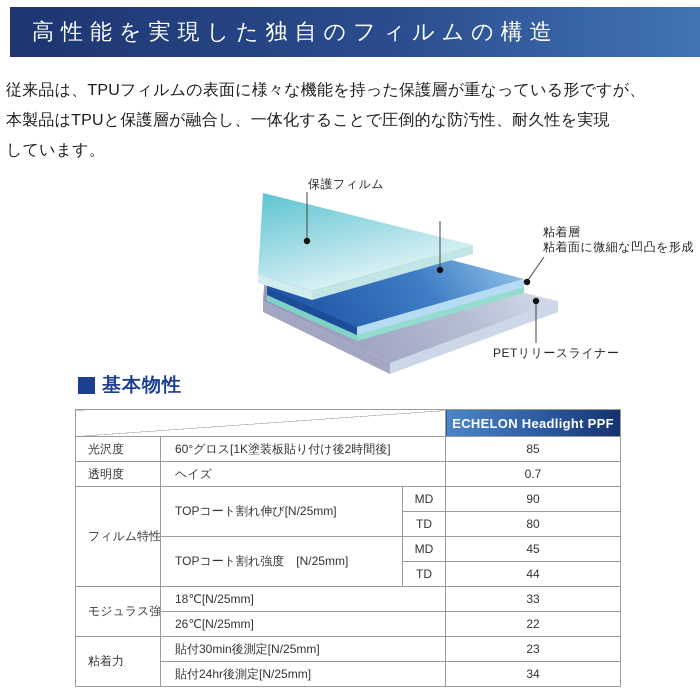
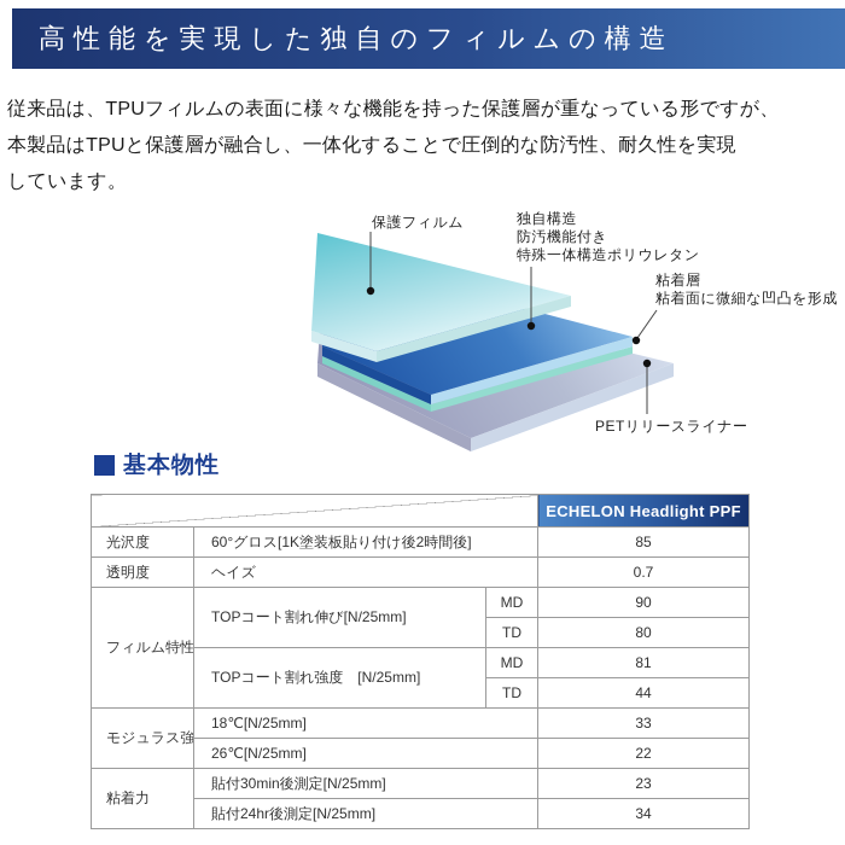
  高性能を実現した独自のフィルムの構造
  従来品は、TPUフィルムの表面に様々な機能を持った保護層が重なっている形ですが、
  本製品はTPUと保護層が融合し、一体化することで圧倒的な防汚性、耐久性を実現
  しています。
  保護フィルム
+ 独自構造
+ 防汚機能付き
+ 特殊一体構造ポリウレタン
  粘着層
  粘着面に微細な凹凸を形成
  PETリリースライナー
  基本物性
  	ECHELON Headlight PPF
  光沢度	60°グロス[1K塗装板貼り付け後2時間後]	85
  透明度	ヘイズ	0.7
  フィルム特性	TOPコート割れ伸び[N/25mm]	MD	90
  TD	80
- TOPコート割れ強度 [N/25mm]	MD	45
+ TOPコート割れ強度 [N/25mm]	MD	81
  TD	44
  モジュラス強	18℃[N/25mm]	33
  26℃[N/25mm]	22
  粘着力	貼付30min後測定[N/25mm]	23
  貼付24hr後測定[N/25mm]	34
